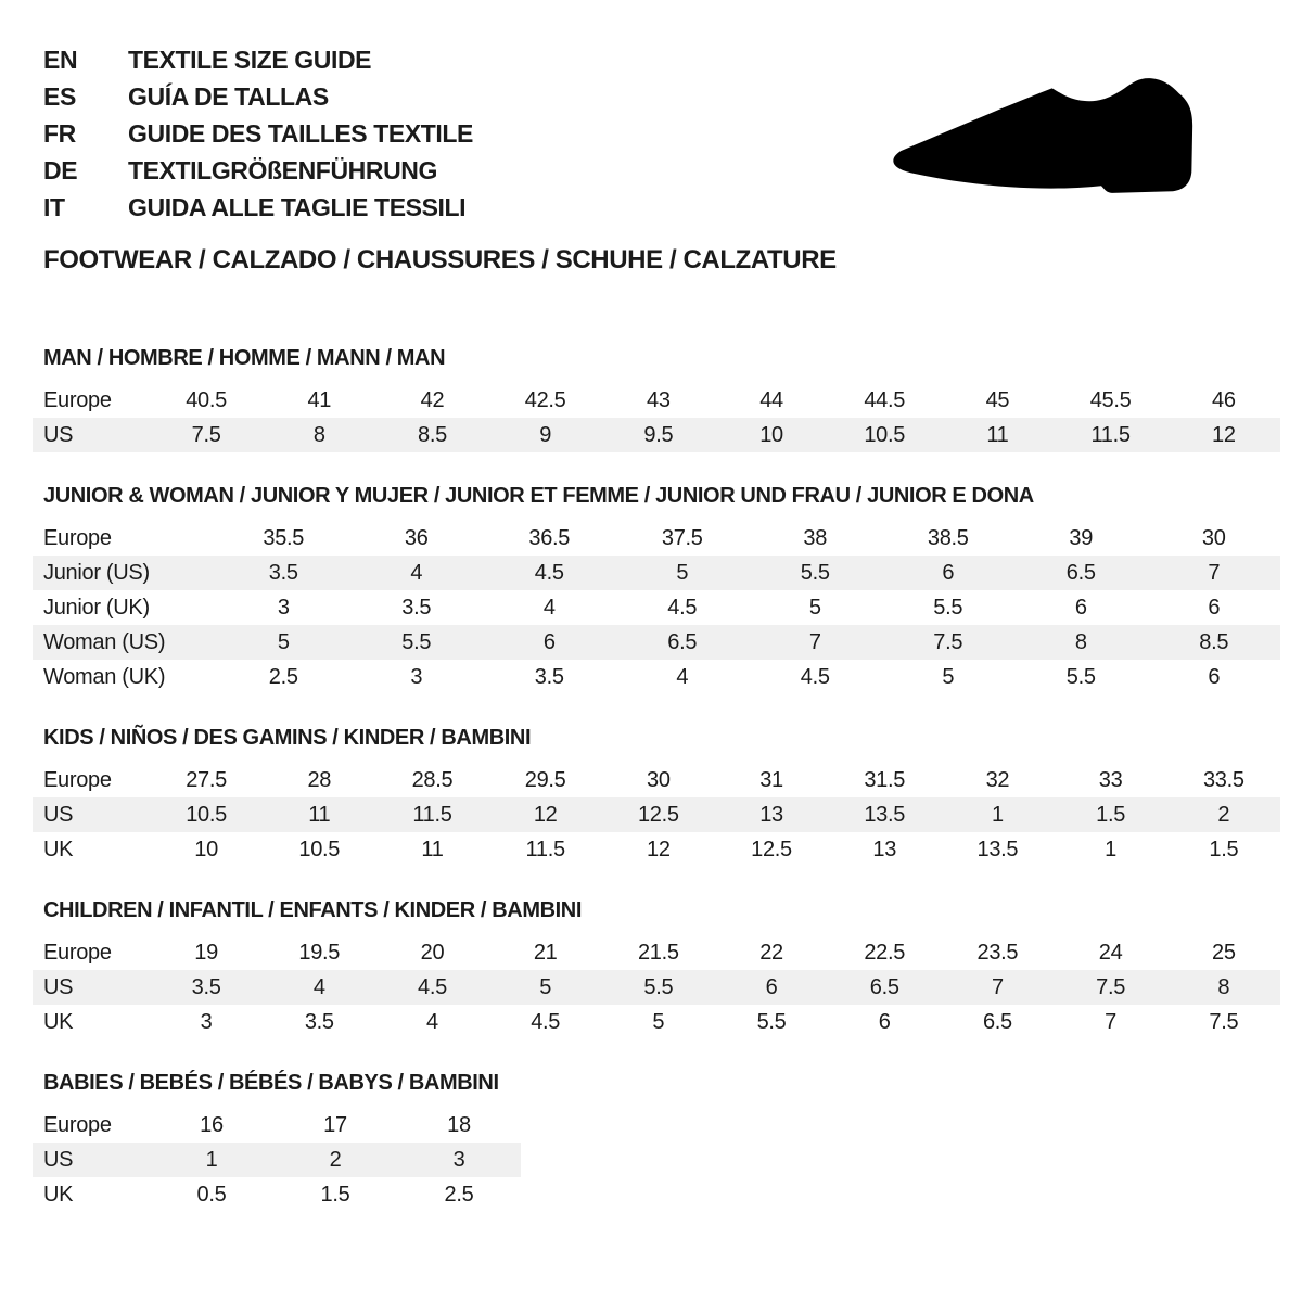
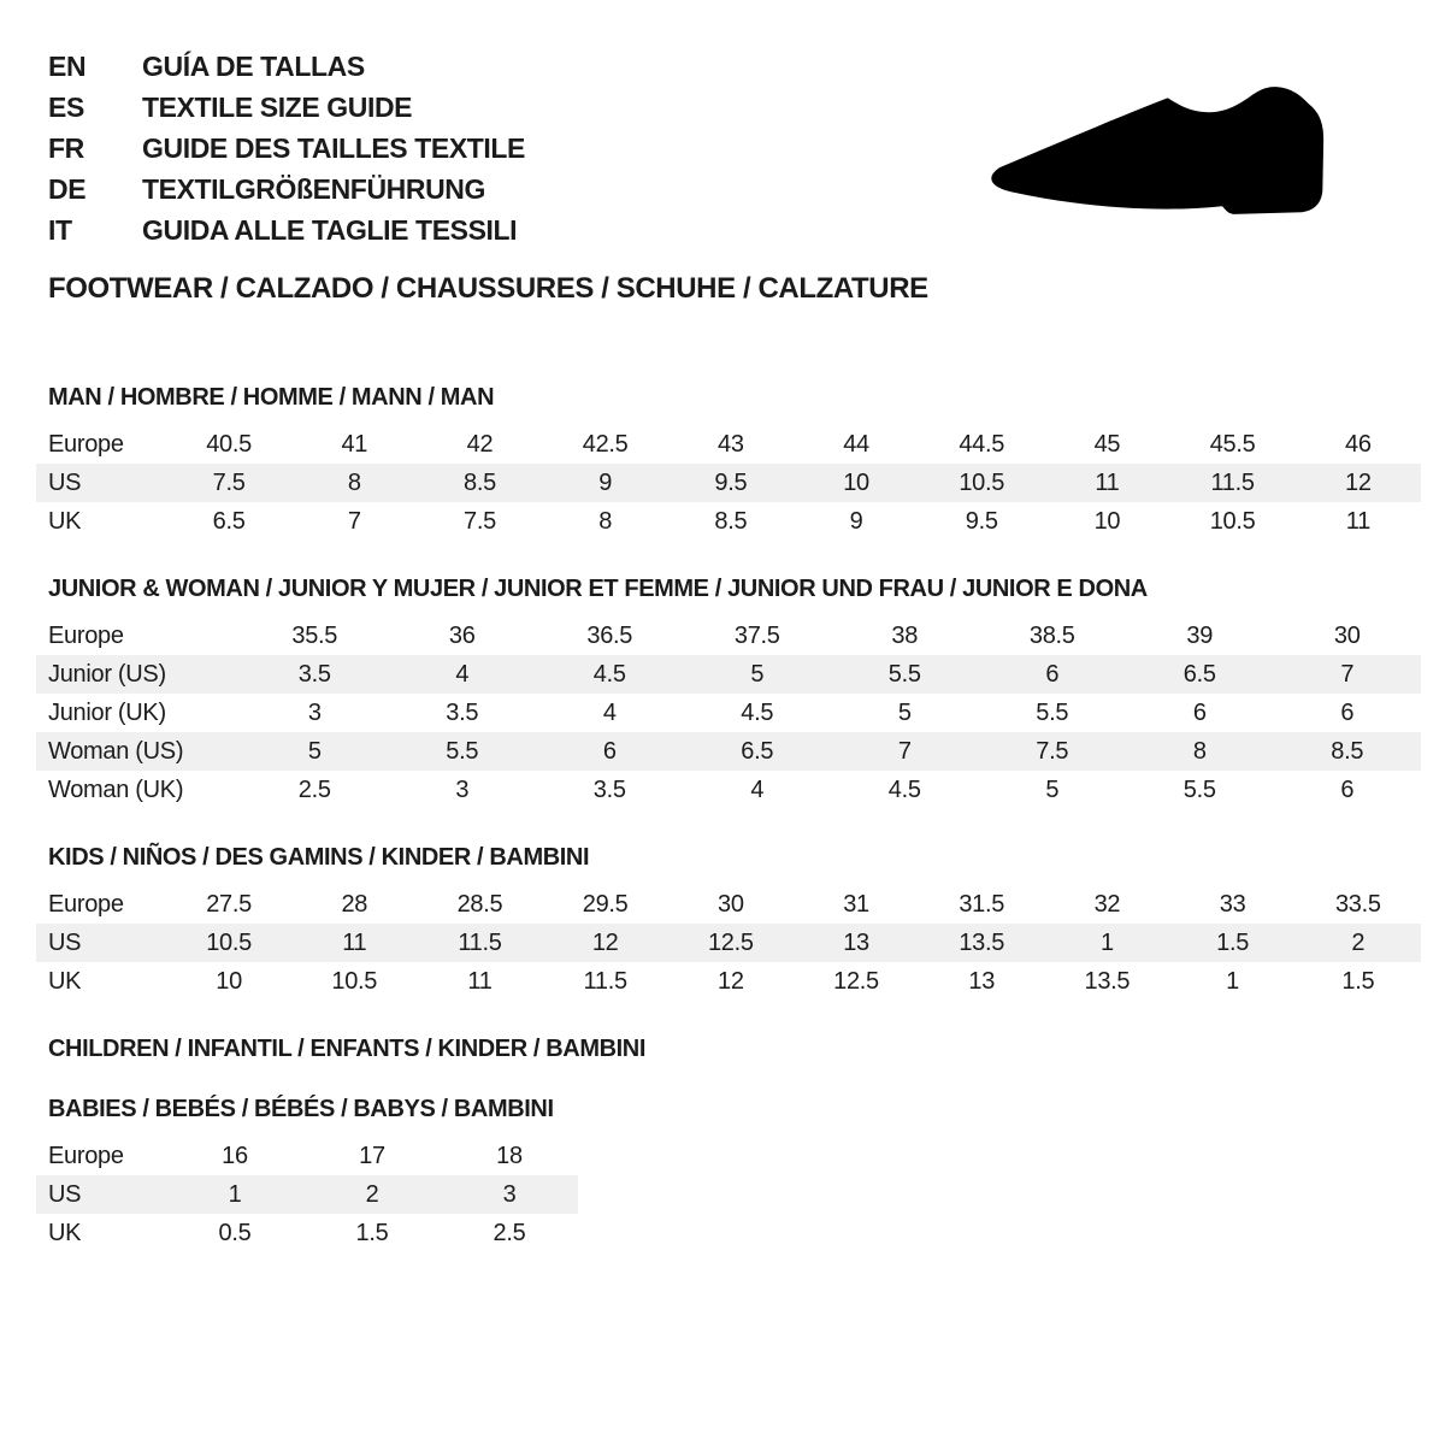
  EN
- TEXTILE SIZE GUIDE
+ GUÍA DE TALLAS
  ES
- GUÍA DE TALLAS
+ TEXTILE SIZE GUIDE
  FR
  GUIDE DES TAILLES TEXTILE
  DE
  TEXTILGRÖßENFÜHRUNG
  IT
  GUIDA ALLE TAGLIE TESSILI
  FOOTWEAR / CALZADO / CHAUSSURES / SCHUHE / CALZATURE
  MAN / HOMBRE / HOMME / MANN / MAN
  Europe	40.5	41	42	42.5	43	44	44.5	45	45.5	46
  US	7.5	8	8.5	9	9.5	10	10.5	11	11.5	12
+ UK	6.5	7	7.5	8	8.5	9	9.5	10	10.5	11
  JUNIOR & WOMAN / JUNIOR Y MUJER / JUNIOR ET FEMME / JUNIOR UND FRAU / JUNIOR E DONA
  Europe	35.5	36	36.5	37.5	38	38.5	39	30
  Junior (US)	3.5	4	4.5	5	5.5	6	6.5	7
  Junior (UK)	3	3.5	4	4.5	5	5.5	6	6
  Woman (US)	5	5.5	6	6.5	7	7.5	8	8.5
  Woman (UK)	2.5	3	3.5	4	4.5	5	5.5	6
  KIDS / NIÑOS / DES GAMINS / KINDER / BAMBINI
  Europe	27.5	28	28.5	29.5	30	31	31.5	32	33	33.5
  US	10.5	11	11.5	12	12.5	13	13.5	1	1.5	2
  UK	10	10.5	11	11.5	12	12.5	13	13.5	1	1.5
  CHILDREN / INFANTIL / ENFANTS / KINDER / BAMBINI
- Europe	19	19.5	20	21	21.5	22	22.5	23.5	24	25
- US	3.5	4	4.5	5	5.5	6	6.5	7	7.5	8
- UK	3	3.5	4	4.5	5	5.5	6	6.5	7	7.5
  BABIES / BEBÉS / BÉBÉS / BABYS / BAMBINI
  Europe	16	17	18
  US	1	2	3
  UK	0.5	1.5	2.5
